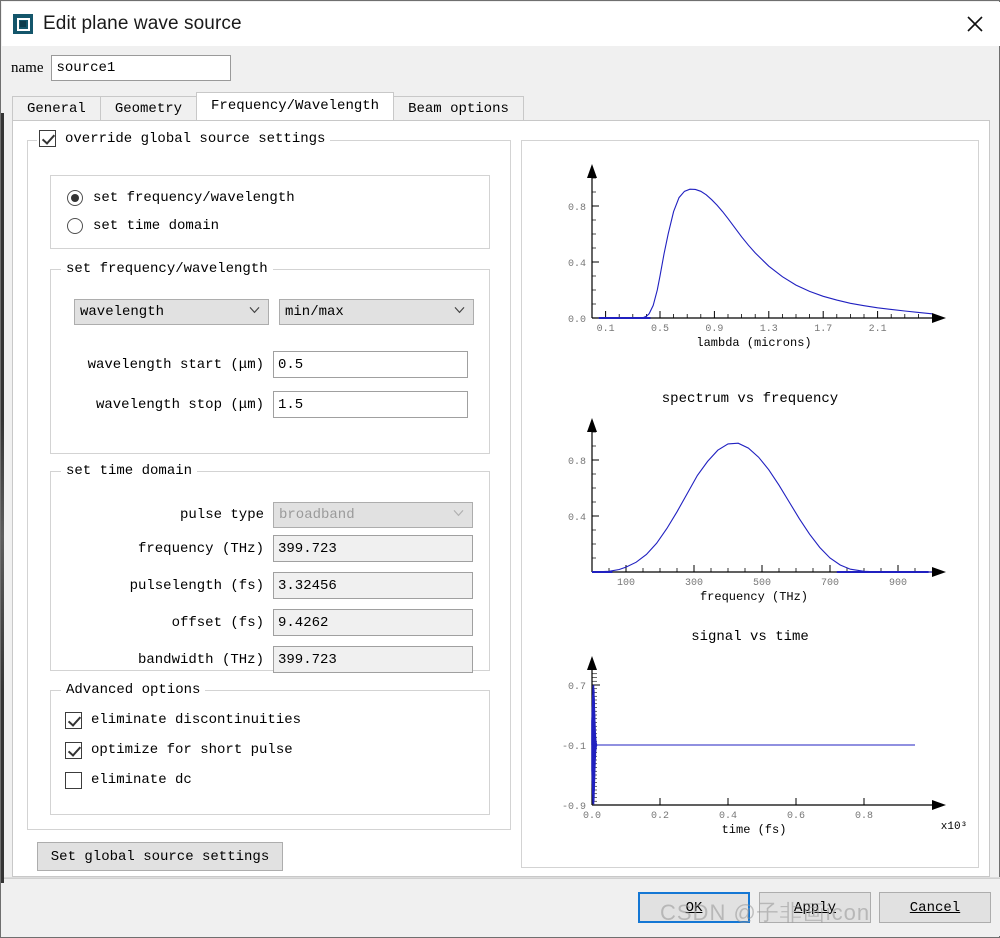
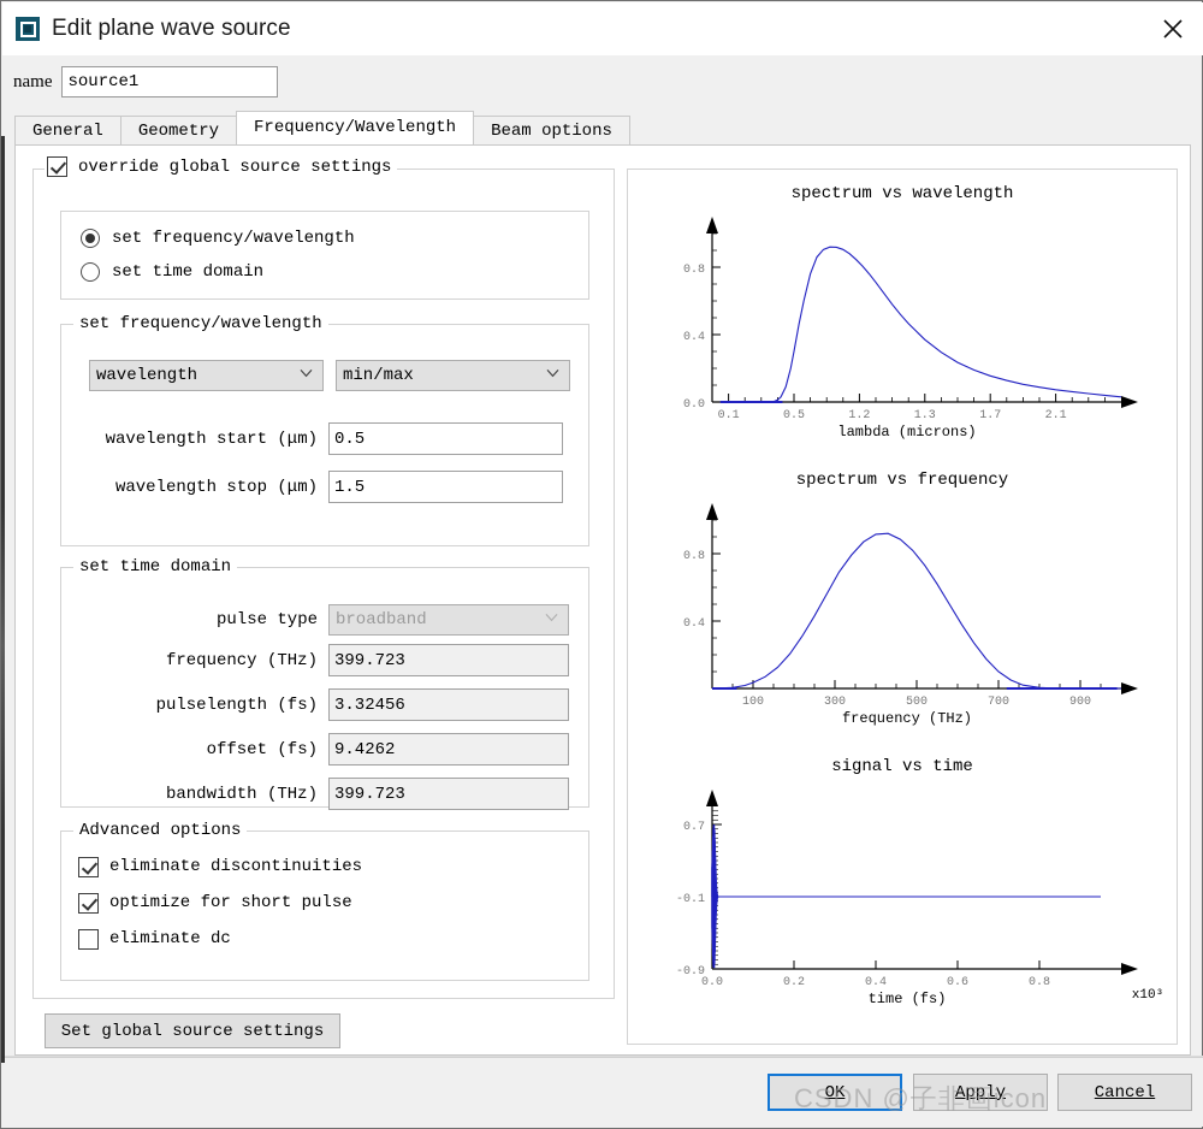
  Edit plane wave source
  name
  source1
  General
  Geometry
  Frequency/Wavelength
  Beam options
  override global source settings
  set frequency/wavelength
  set time domain
  set frequency/wavelength
  wavelength
  min/max
  wavelength start (μm)
  0.5
  wavelength stop (μm)
  1.5
  set time domain
  pulse type
  broadband
  frequency (THz)
  399.723
  pulselength (fs)
  3.32456
  offset (fs)
  9.4262
  bandwidth (THz)
  399.723
  Advanced options
  eliminate discontinuities
  optimize for short pulse
  eliminate dc
  Set global source settings
+ spectrum vs wavelength
  0.1
  0.5
- 0.9
+ 1.2
  1.3
  1.7
  2.1
  0.0
  0.4
  0.8
  lambda (microns)
  spectrum vs frequency
  100
  300
  500
  700
  900
  0.4
  0.8
  frequency (THz)
  signal vs time
  0.0
  0.2
  0.4
  0.6
  0.8
  0.7
  -0.1
  -0.9
  time (fs)
  x10³
  OK
  Apply
  Cancel
  CSDN @子非画icon
